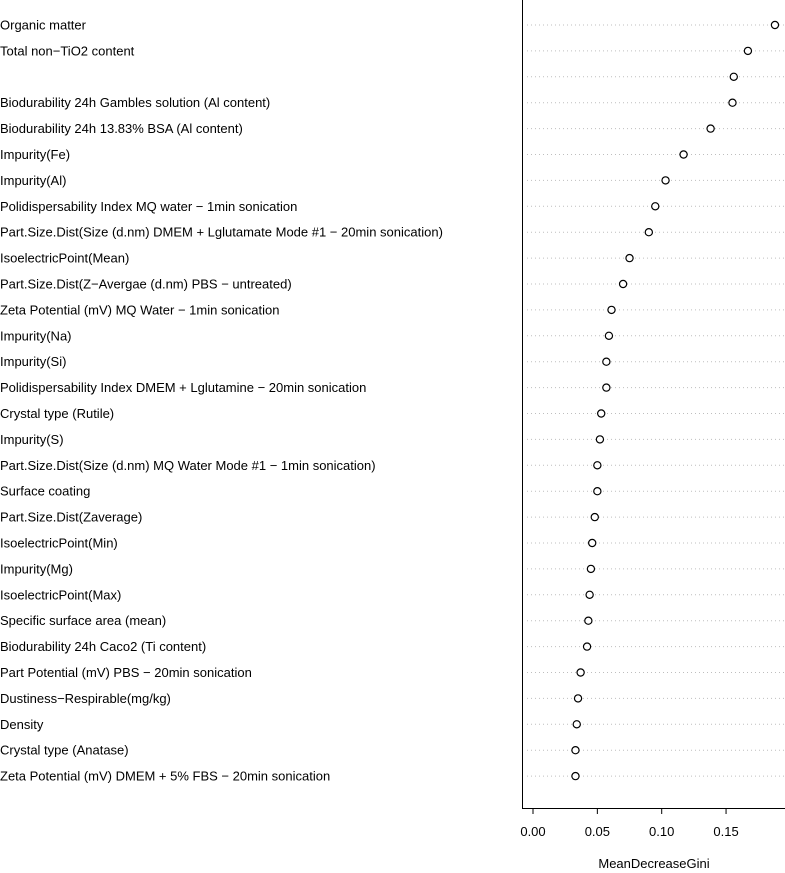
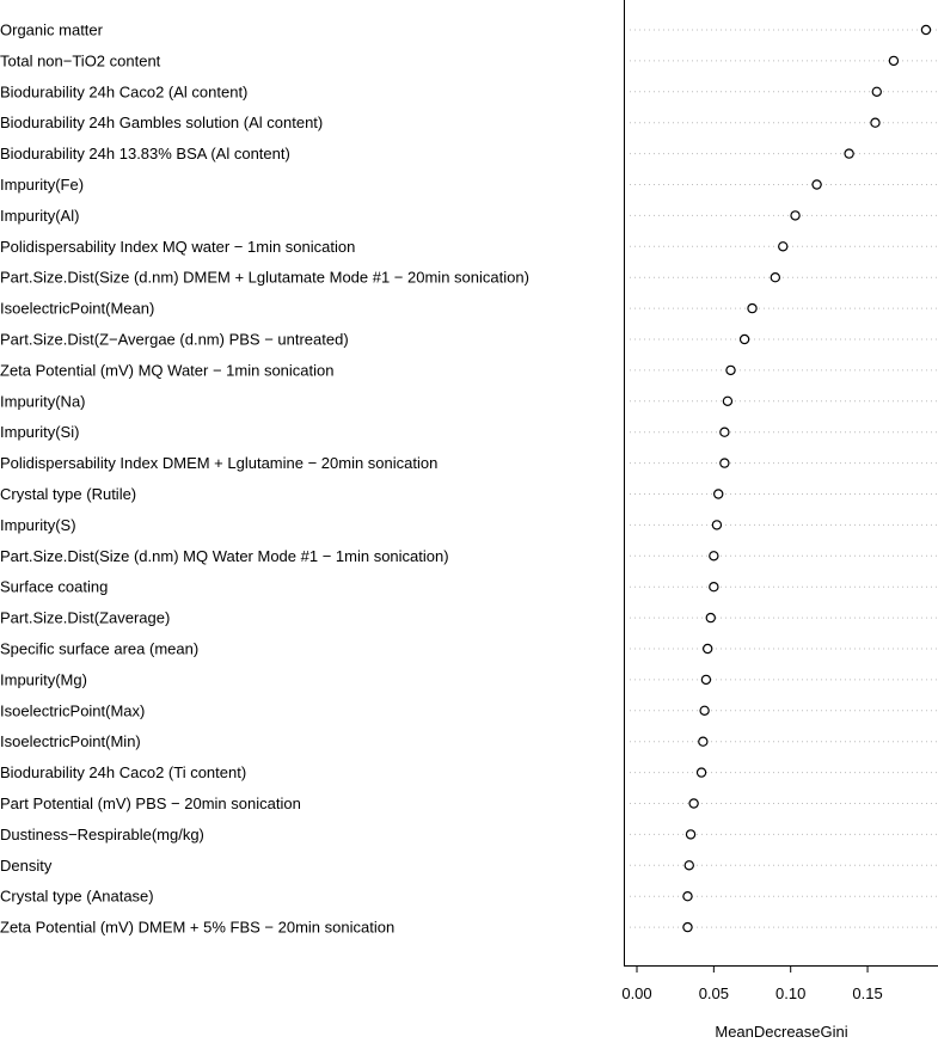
  Organic matter
  Total non−TiO2 content
+ Biodurability 24h Caco2 (Al content)
  Biodurability 24h Gambles solution (Al content)
  Biodurability 24h 13.83% BSA (Al content)
  Impurity(Fe)
  Impurity(Al)
  Polidispersability Index MQ water − 1min sonication
  Part.Size.Dist(Size (d.nm) DMEM + Lglutamate Mode #1 − 20min sonication)
  IsoelectricPoint(Mean)
  Part.Size.Dist(Z−Avergae (d.nm) PBS − untreated)
  Zeta Potential (mV) MQ Water − 1min sonication
  Impurity(Na)
  Impurity(Si)
  Polidispersability Index DMEM + Lglutamine − 20min sonication
  Crystal type (Rutile)
  Impurity(S)
  Part.Size.Dist(Size (d.nm) MQ Water Mode #1 − 1min sonication)
  Surface coating
  Part.Size.Dist(Zaverage)
- IsoelectricPoint(Min)
+ Specific surface area (mean)
  Impurity(Mg)
  IsoelectricPoint(Max)
- Specific surface area (mean)
+ IsoelectricPoint(Min)
  Biodurability 24h Caco2 (Ti content)
  Part Potential (mV) PBS − 20min sonication
  Dustiness−Respirable(mg/kg)
  Density
  Crystal type (Anatase)
  Zeta Potential (mV) DMEM + 5% FBS − 20min sonication
  0.00
  0.05
  0.10
  0.15
  MeanDecreaseGini
